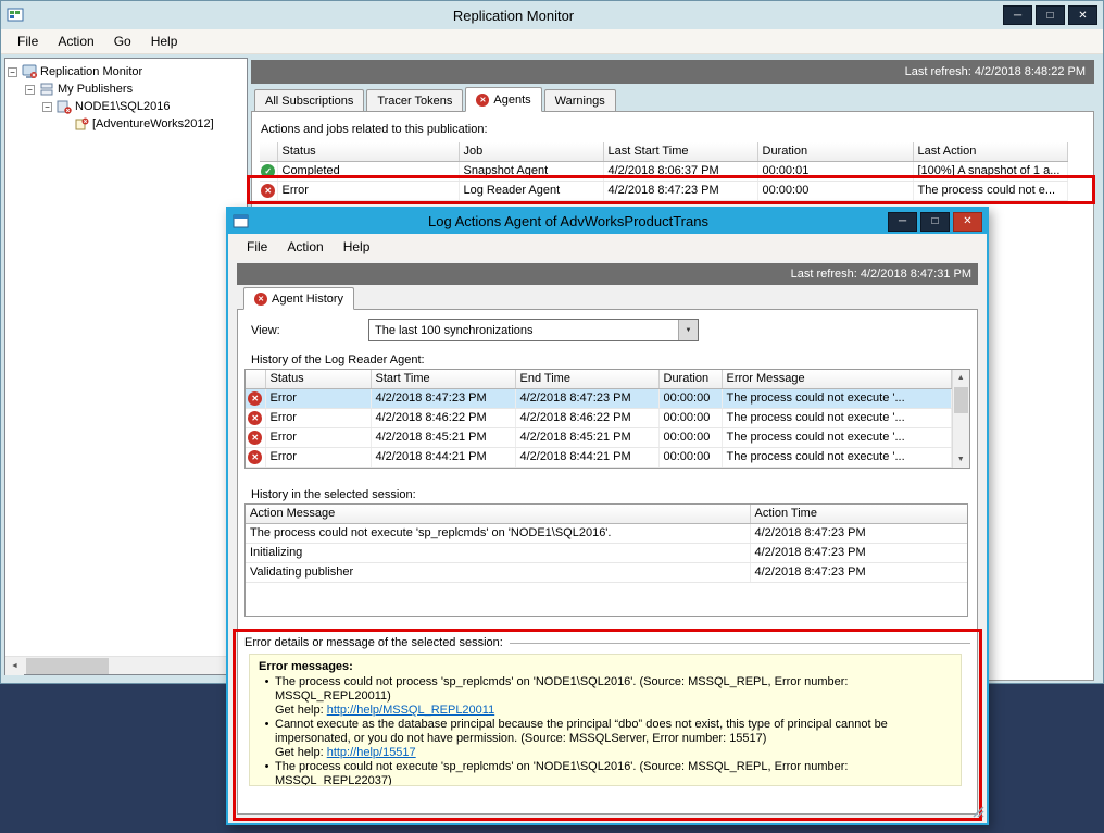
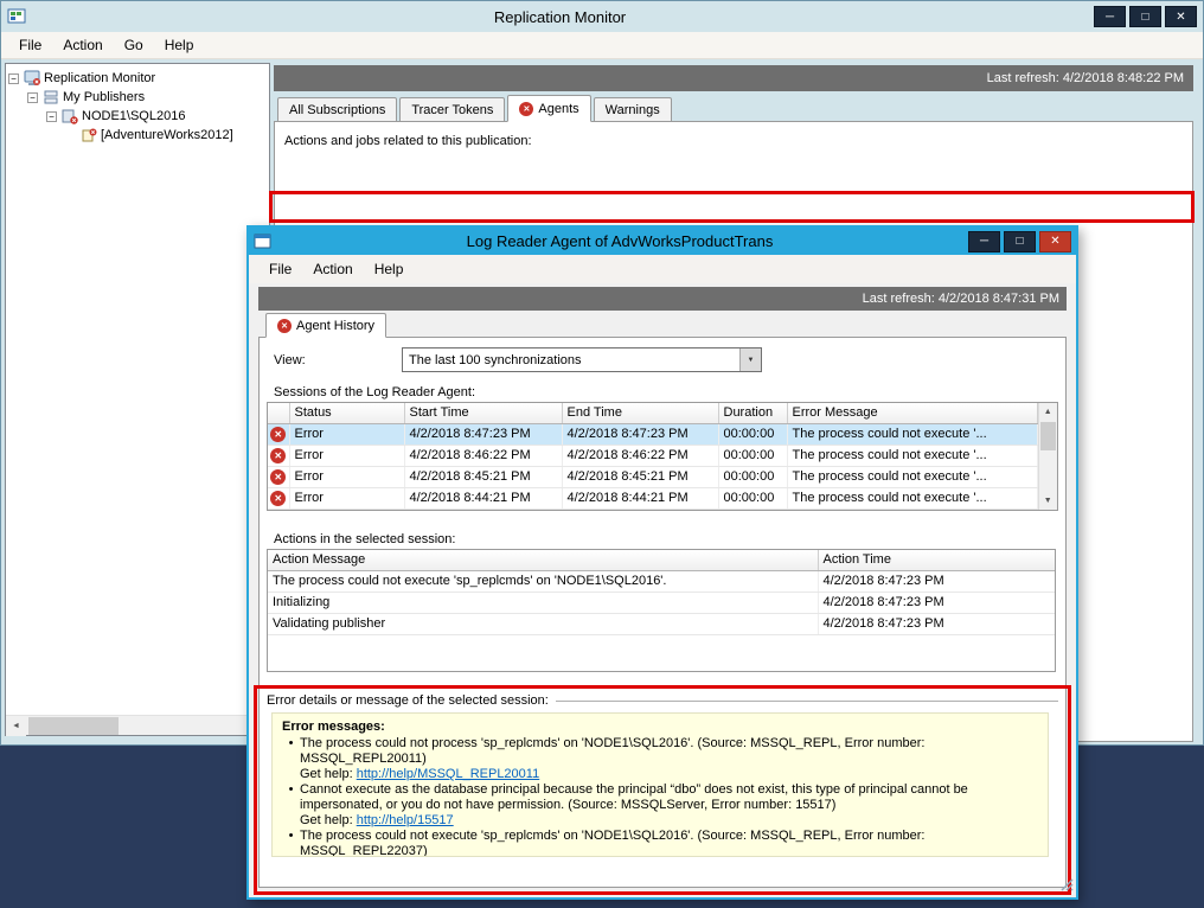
  Replication Monitor
  ─
  □
  ✕
  File
  Action
  Go
  Help
  −
  Replication Monitor
  −
  My Publishers
  −
  NODE1\SQL2016
  [AdventureWorks2012]
  Last refresh: 4/2/2018 8:48:22 PM
  All Subscriptions
  Tracer Tokens
  Agents
  Warnings
  Actions and jobs related to this publication:
- 	Status	Job	Last Start Time	Duration	Last Action
- ✓	Completed	Snapshot Agent	4/2/2018 8:06:37 PM	00:00:01	[100%] A snapshot of 1 a...
- ✕	Error	Log Reader Agent	4/2/2018 8:47:23 PM	00:00:00	The process could not e...
- Log Actions Agent of AdvWorksProductTrans
+ Log Reader Agent of AdvWorksProductTrans
  ─
  □
  ✕
  File
  Action
  Help
  Last refresh: 4/2/2018 8:47:31 PM
  Agent History
  View:
  The last 100 synchronizations
- History of the Log Reader Agent:
+ Sessions of the Log Reader Agent:
  	Status	Start Time	End Time	Duration	Error Message
  ✕	Error	4/2/2018 8:47:23 PM	4/2/2018 8:47:23 PM	00:00:00	The process could not execute '...
  ✕	Error	4/2/2018 8:46:22 PM	4/2/2018 8:46:22 PM	00:00:00	The process could not execute '...
  ✕	Error	4/2/2018 8:45:21 PM	4/2/2018 8:45:21 PM	00:00:00	The process could not execute '...
  ✕	Error	4/2/2018 8:44:21 PM	4/2/2018 8:44:21 PM	00:00:00	The process could not execute '...
- History in the selected session:
+ Actions in the selected session:
  Action Message	Action Time
  The process could not execute 'sp_replcmds' on 'NODE1\SQL2016'.	4/2/2018 8:47:23 PM
  Initializing	4/2/2018 8:47:23 PM
  Validating publisher	4/2/2018 8:47:23 PM
  Error details or message of the selected session:
  Error messages:
  •
  The process could not process 'sp_replcmds' on 'NODE1\SQL2016'. (Source: MSSQL_REPL, Error number: MSSQL_REPL20011)
  Get help: http://help/MSSQL_REPL20011
  •
  Cannot execute as the database principal because the principal “dbo” does not exist, this type of principal cannot be impersonated, or you do not have permission. (Source: MSSQLServer, Error number: 15517)
  Get help: http://help/15517
  •
  The process could not execute 'sp_replcmds' on 'NODE1\SQL2016'. (Source: MSSQL_REPL, Error number: MSSQL_REPL22037)
